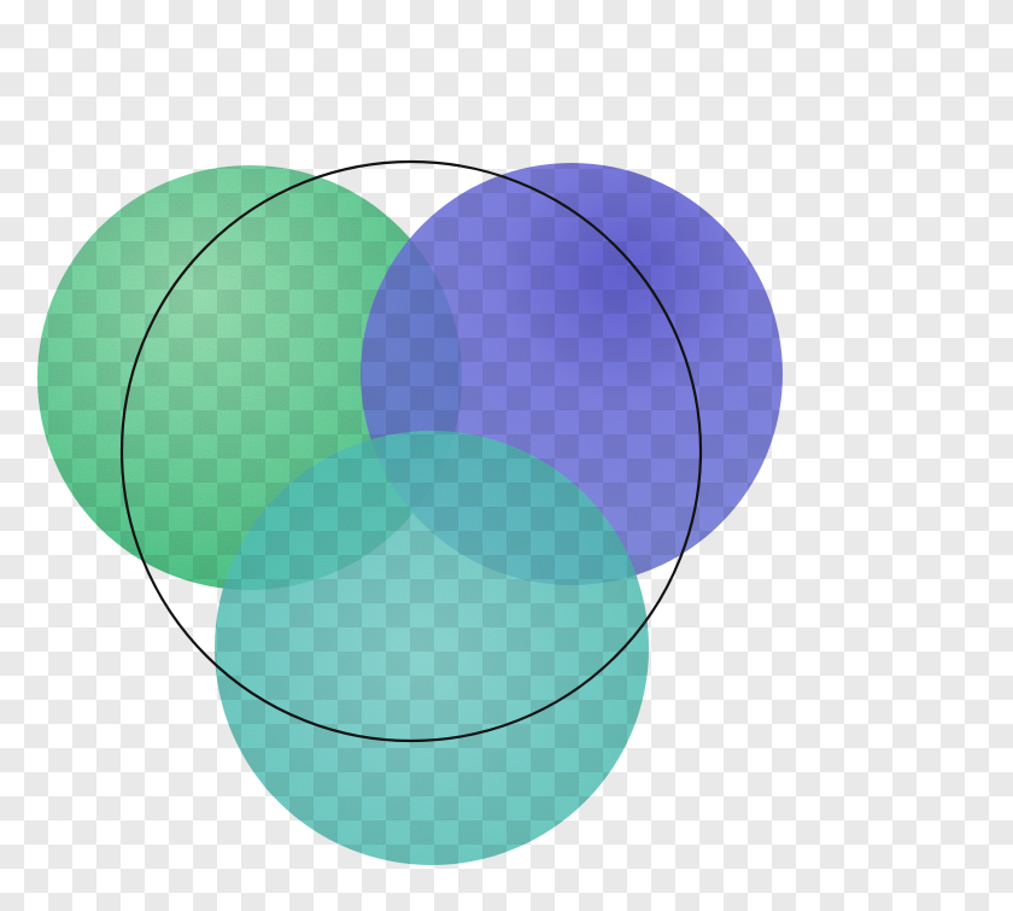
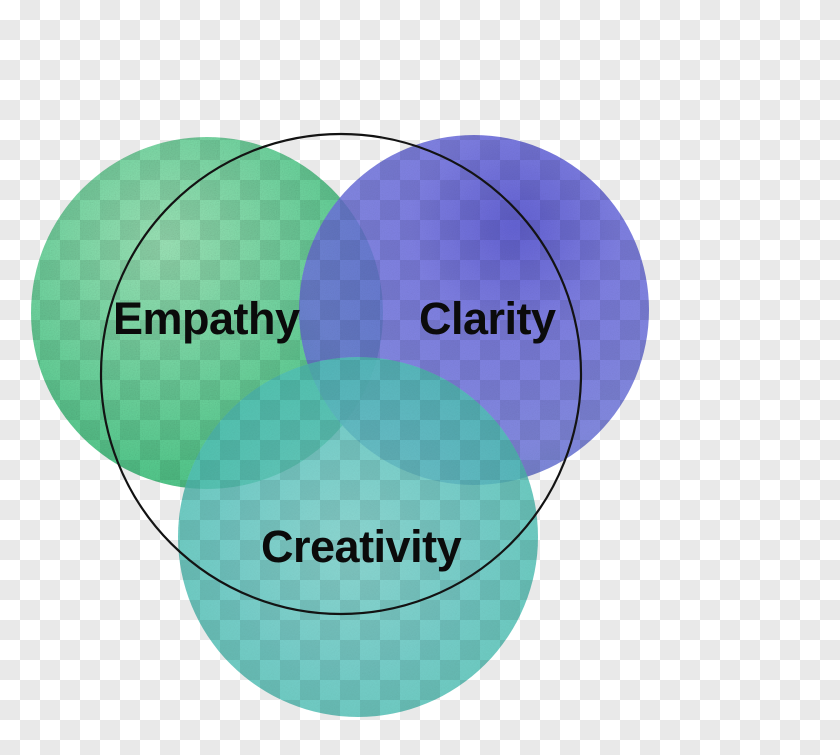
+ Empathy
+ Clarity
+ Creativity
